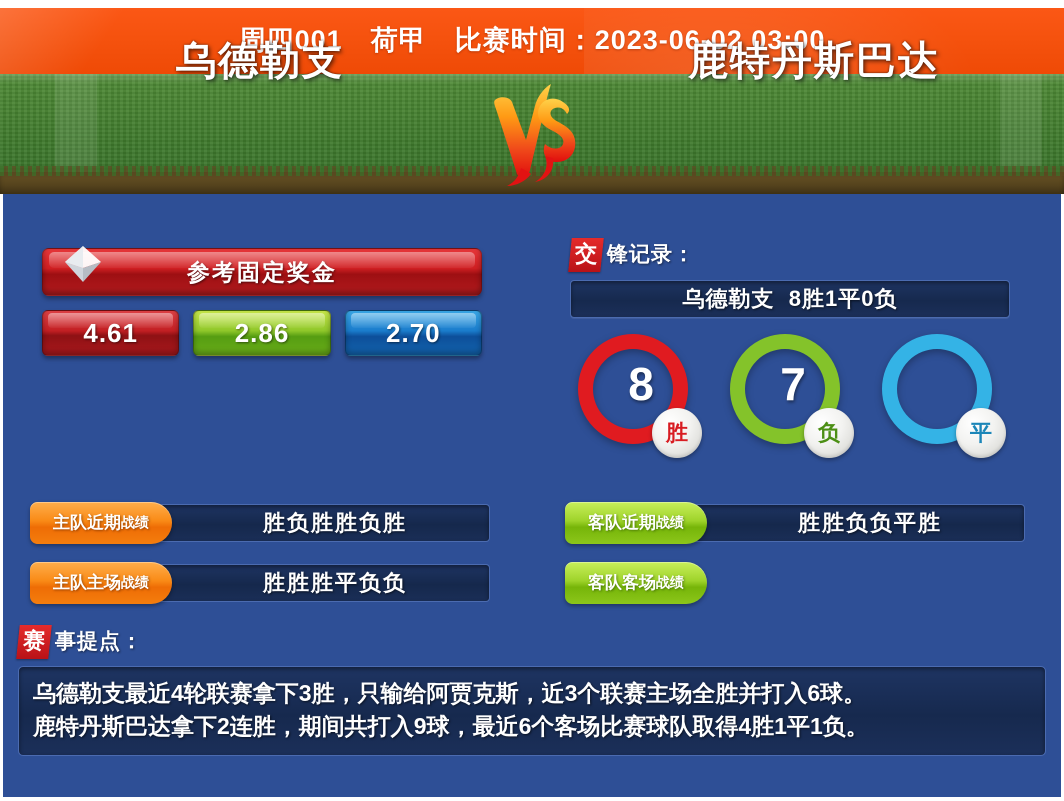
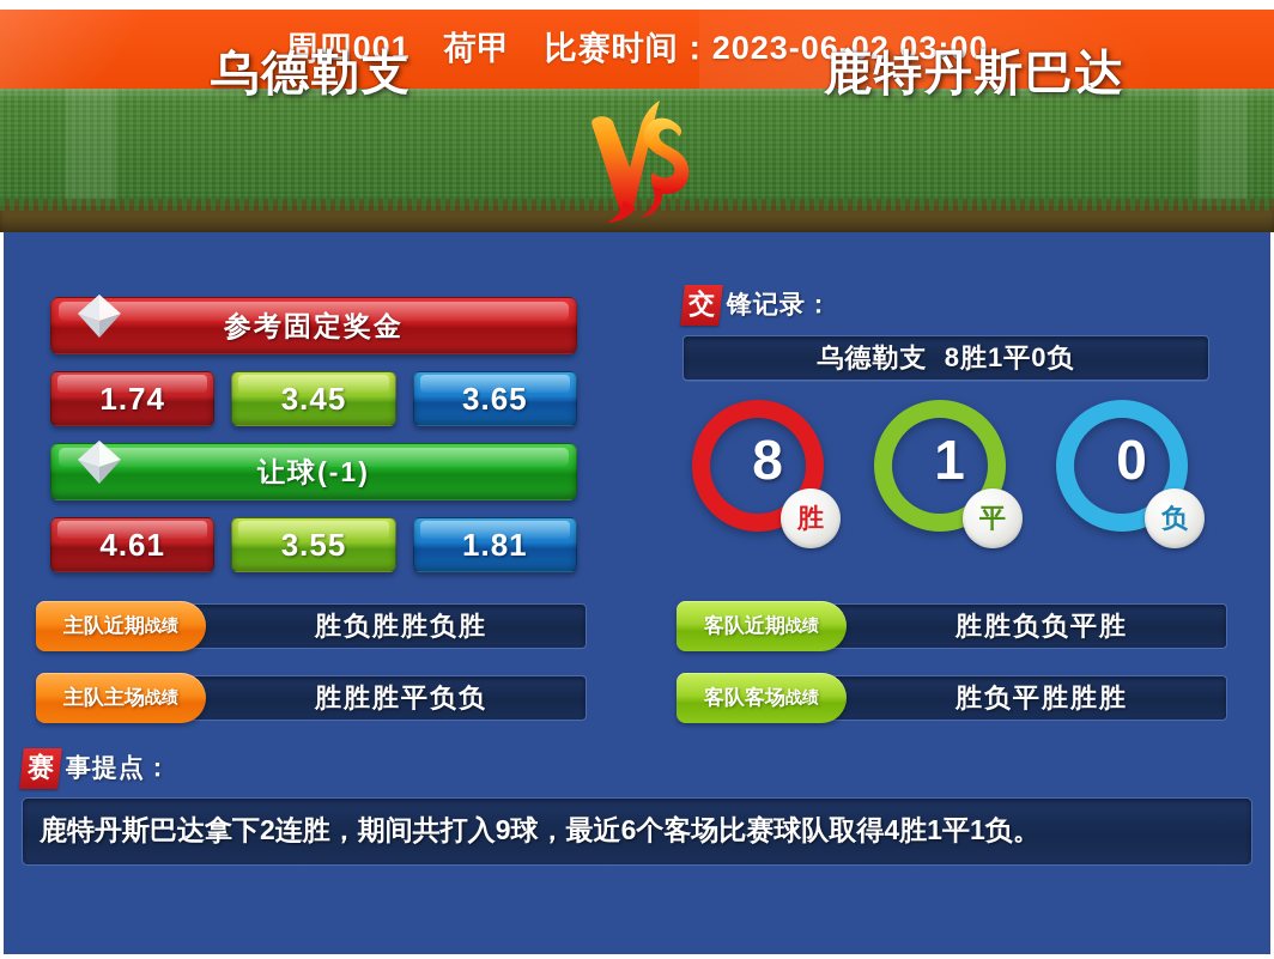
  周四001 荷甲 比赛时间：2023-06-02 03:00
  乌德勒支
  鹿特丹斯巴达
  参考固定奖金
+ 1.74
+ 3.45
+ 3.65
+ 让球(-1)
  4.61
- 2.86
+ 3.55
- 2.70
+ 1.81
  锋记录：
  乌德勒支 8胜1平0负
  8
  胜
- 7
+ 1
- 负
+ 平
+ 0
- 平
+ 负
  胜负胜胜负胜
  主队近期
  战绩
  胜胜胜平负负
  主队主场
  战绩
  胜胜负负平胜
  客队近期
  战绩
+ 胜负平胜胜胜
  客队客场
  战绩
  事提点：
- 乌德勒支最近4轮联赛拿下3胜，只输给阿贾克斯，近3个联赛主场全胜并打入6球。
  鹿特丹斯巴达拿下2连胜，期间共打入9球，最近6个客场比赛球队取得4胜1平1负。
